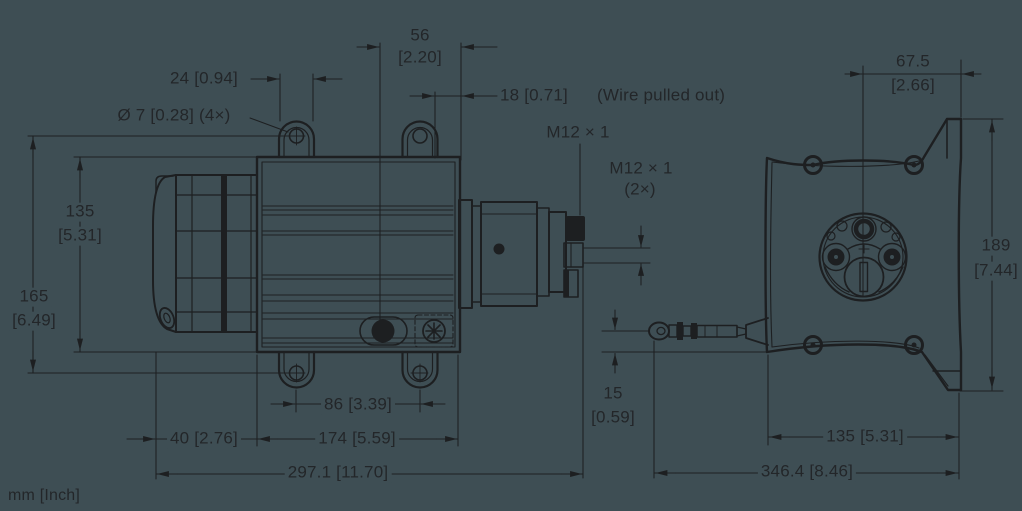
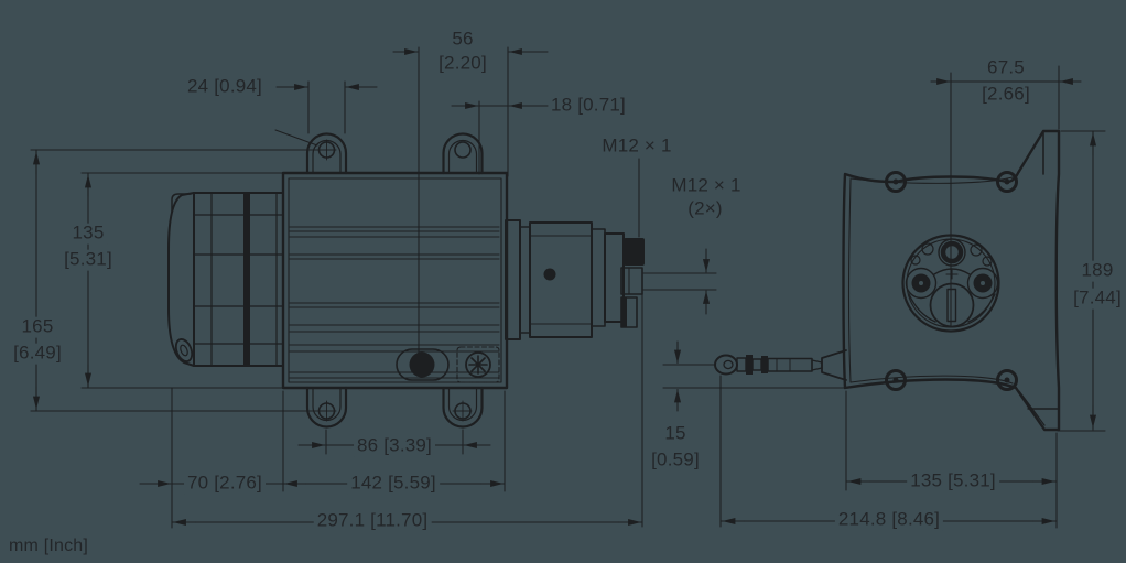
  24 [0.94]
- Ø 7 [0.28] (4×)
  56
  [2.20]
  18 [0.71]
- (Wire pulled out)
  M12 × 1
  M12 × 1
  (2×)
  135
  [5.31]
  165
  [6.49]
  86 [3.39]
- 40 [2.76]
+ 70 [2.76]
- 174 [5.59]
+ 142 [5.59]
  297.1 [11.70]
  67.5
  [2.66]
  189
  [7.44]
  15
  [0.59]
  135 [5.31]
- 346.4 [8.46]
+ 214.8 [8.46]
  mm [Inch]
